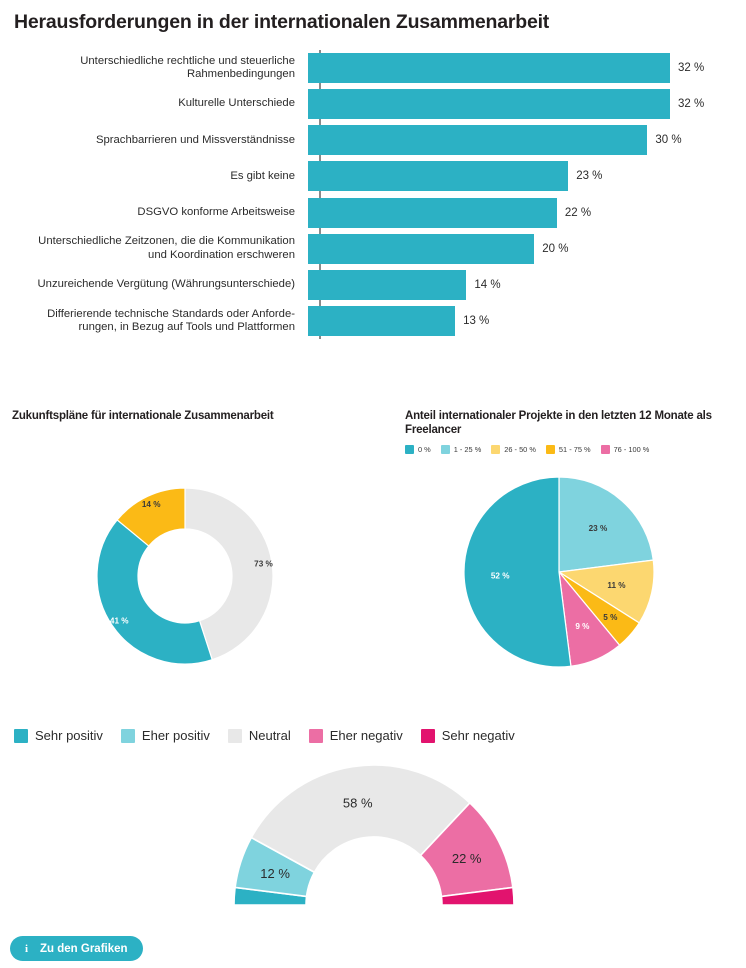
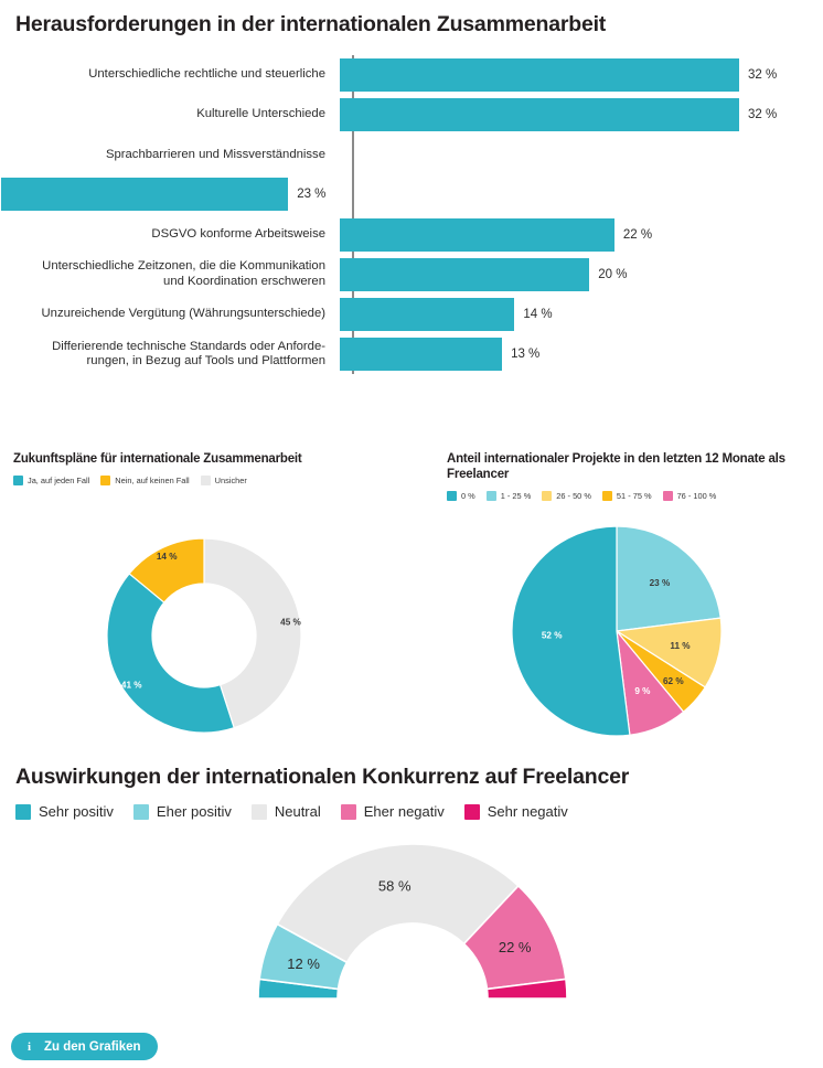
  Herausforderungen in der internationalen Zusammenarbeit
  Unterschiedliche rechtliche und steuerliche
- Rahmenbedingungen
  32 %
  Kulturelle Unterschiede
  32 %
  Sprachbarrieren und Missverständnisse
- 30 %
- Es gibt keine
  23 %
  DSGVO konforme Arbeitsweise
  22 %
  Unterschiedliche Zeitzonen, die die Kommunikation
  und Koordination erschweren
  20 %
  Unzureichende Vergütung (Währungsunterschiede)
  14 %
  Differierende technische Standards oder Anforde-
  rungen, in Bezug auf Tools und Plattformen
  13 %
  Zukunftspläne für internationale Zusammenarbeit
+ Ja, auf jeden Fall
+ Nein, auf keinen Fall
+ Unsicher
- 73 %
+ 45 %
  41 %
  14 %
  Anteil internationaler Projekte in den letzten 12 Monate als Freelancer
  0 %
  1 - 25 %
  26 - 50 %
  51 - 75 %
  76 - 100 %
  23 %
  11 %
- 5 %
+ 62 %
  9 %
  52 %
+ Auswirkungen der internationalen Konkurrenz auf Freelancer
  Sehr positiv
  Eher positiv
  Neutral
  Eher negativ
  Sehr negativ
  12 %
  58 %
  22 %
  i
  Zu den Grafiken
